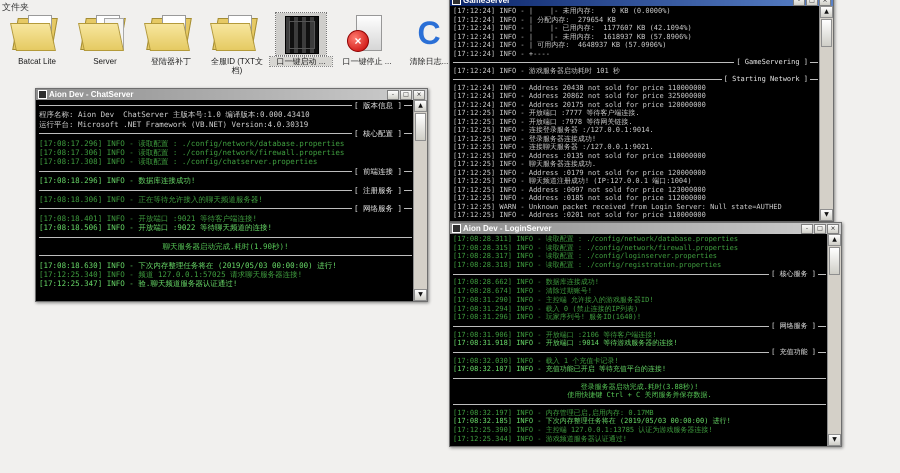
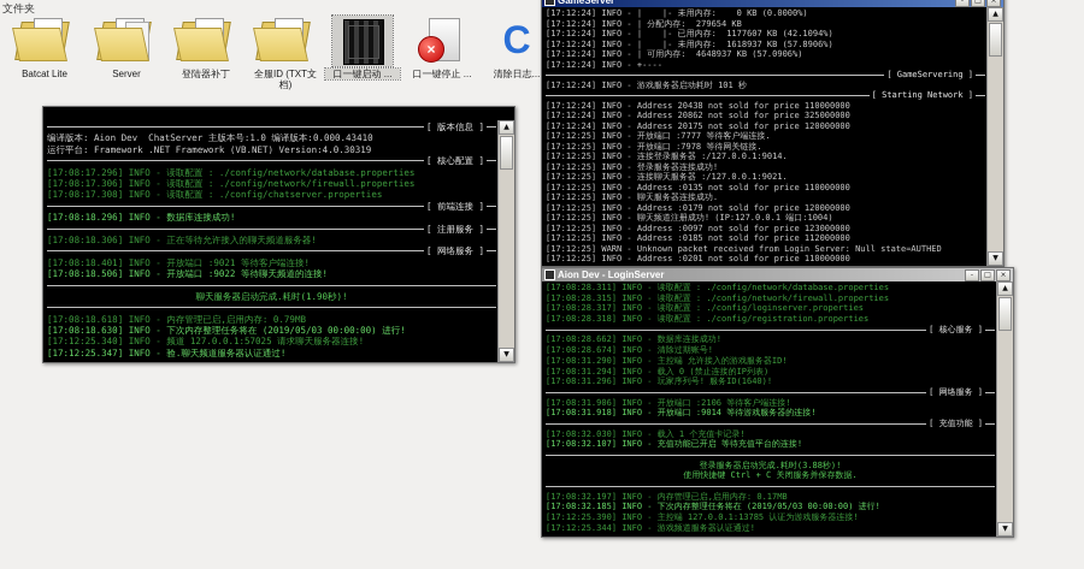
  文件夹
  Batcat Lite
  Server
  登陆器补丁
  全服ID (TXT文 档)
  口一键启动 ...
  ×
  口一键停止 ...
  C
  清除日志...
  GameServer
  [17:12:24] INFO - | |- 未用内存: 0 KB (0.0000%)
  [17:12:24] INFO - | 分配内存: 279654 KB
  [17:12:24] INFO - | |- 已用内存: 1177607 KB (42.1094%)
  [17:12:24] INFO - | |- 未用内存: 1618937 KB (57.8906%)
  [17:12:24] INFO - | 可用内存: 4648937 KB (57.0906%)
  [17:12:24] INFO - +----
  [ GameServering ]
  [17:12:24] INFO - 游戏服务器启动耗时 101 秒
  [ Starting Network ]
  [17:12:24] INFO - Address 20438 not sold for price 110000000
  [17:12:24] INFO - Address 20862 not sold for price 325000000
  [17:12:24] INFO - Address 20175 not sold for price 120000000
  [17:12:25] INFO - 开放端口 :7777 等待客户端连接.
  [17:12:25] INFO - 开放端口 :7978 等待网关链接.
  [17:12:25] INFO - 连接登录服务器 :/127.0.0.1:9014.
  [17:12:25] INFO - 登录服务器连接成功!
  [17:12:25] INFO - 连接聊天服务器 :/127.0.0.1:9021.
  [17:12:25] INFO - Address :0135 not sold for price 110000000
  [17:12:25] INFO - 聊天服务器连接成功.
  [17:12:25] INFO - Address :0179 not sold for price 120000000
  [17:12:25] INFO - 聊天频道注册成功! (IP:127.0.0.1 端口:1004)
  [17:12:25] INFO - Address :0097 not sold for price 123000000
  [17:12:25] INFO - Address :0185 not sold for price 112000000
  [17:12:25] WARN - Unknown packet received from Login Server: Null state=AUTHED
  [17:12:25] INFO - Address :0201 not sold for price 110000000
- Aion Dev - ChatServer
  [ 版本信息 ]
- 程序名称: Aion Dev ChatServer 主版本号:1.0 编译版本:0.000.43410
+ 编译版本: Aion Dev ChatServer 主版本号:1.0 编译版本:0.000.43410
- 运行平台: Microsoft .NET Framework (VB.NET) Version:4.0.30319
+ 运行平台: Framework .NET Framework (VB.NET) Version:4.0.30319
  [ 核心配置 ]
  [17:08:17.296] INFO - 读取配置 : ./config/network/database.properties
  [17:08:17.306] INFO - 读取配置 : ./config/network/firewall.properties
  [17:08:17.308] INFO - 读取配置 : ./config/chatserver.properties
  [ 前端连接 ]
  [17:08:18.296] INFO - 数据库连接成功!
  [ 注册服务 ]
  [17:08:18.306] INFO - 正在等待允许接入的聊天频道服务器!
  [ 网络服务 ]
  [17:08:18.401] INFO - 开放端口 :9021 等待客户端连接!
  [17:08:18.506] INFO - 开放端口 :9022 等待聊天频道的连接!
  聊天服务器启动完成.耗时(1.90秒)!
+ [17:08:18.618] INFO - 内存管理已启,启用内存: 0.79MB
  [17:08:18.630] INFO - 下次内存整理任务将在 (2019/05/03 00:00:00) 进行!
  [17:12:25.340] INFO - 频道 127.0.0.1:57025 请求聊天服务器连接!
  [17:12:25.347] INFO - 验.聊天频道服务器认证通过!
  Aion Dev - LoginServer
  [17:08:28.311] INFO - 读取配置 : ./config/network/database.properties
  [17:08:28.315] INFO - 读取配置 : ./config/network/firewall.properties
  [17:08:28.318] INFO - 读取配置 : ./config/registration.properties
  [ 核心服务 ]
  [17:08:28.662] INFO - 数据库连接成功!
  [17:08:28.674] INFO - 清除过期账号!
  [17:08:31.290] INFO - 主控端 允许接入的游戏服务器ID!
  [17:08:31.294] INFO - 载入 0 (禁止连接的IP列表)
  [17:08:31.296] INFO - 玩家序列号! 服务ID(1640)!
  [ 网络服务 ]
  [17:08:31.906] INFO - 开放端口 :2106 等待客户端连接!
  [17:08:31.918] INFO - 开放端口 :9014 等待游戏服务器的连接!
  [ 充值功能 ]
  [17:08:32.030] INFO - 载入 1 个充值卡记录!
  [17:08:32.107] INFO - 充值功能已开启 等待充值平台的连接!
  登录服务器启动完成.耗时(3.88秒)!
  使用快捷键 Ctrl + C 关闭服务并保存数据.
  [17:08:32.197] INFO - 内存管理已启,启用内存: 0.17MB
  [17:08:32.185] INFO - 下次内存整理任务将在 (2019/05/03 00:00:00) 进行!
  [17:12:25.390] INFO - 主控端 127.0.0.1:13785 认证为游戏服务器连接!
  [17:12:25.344] INFO - 游戏频道服务器认证通过!
